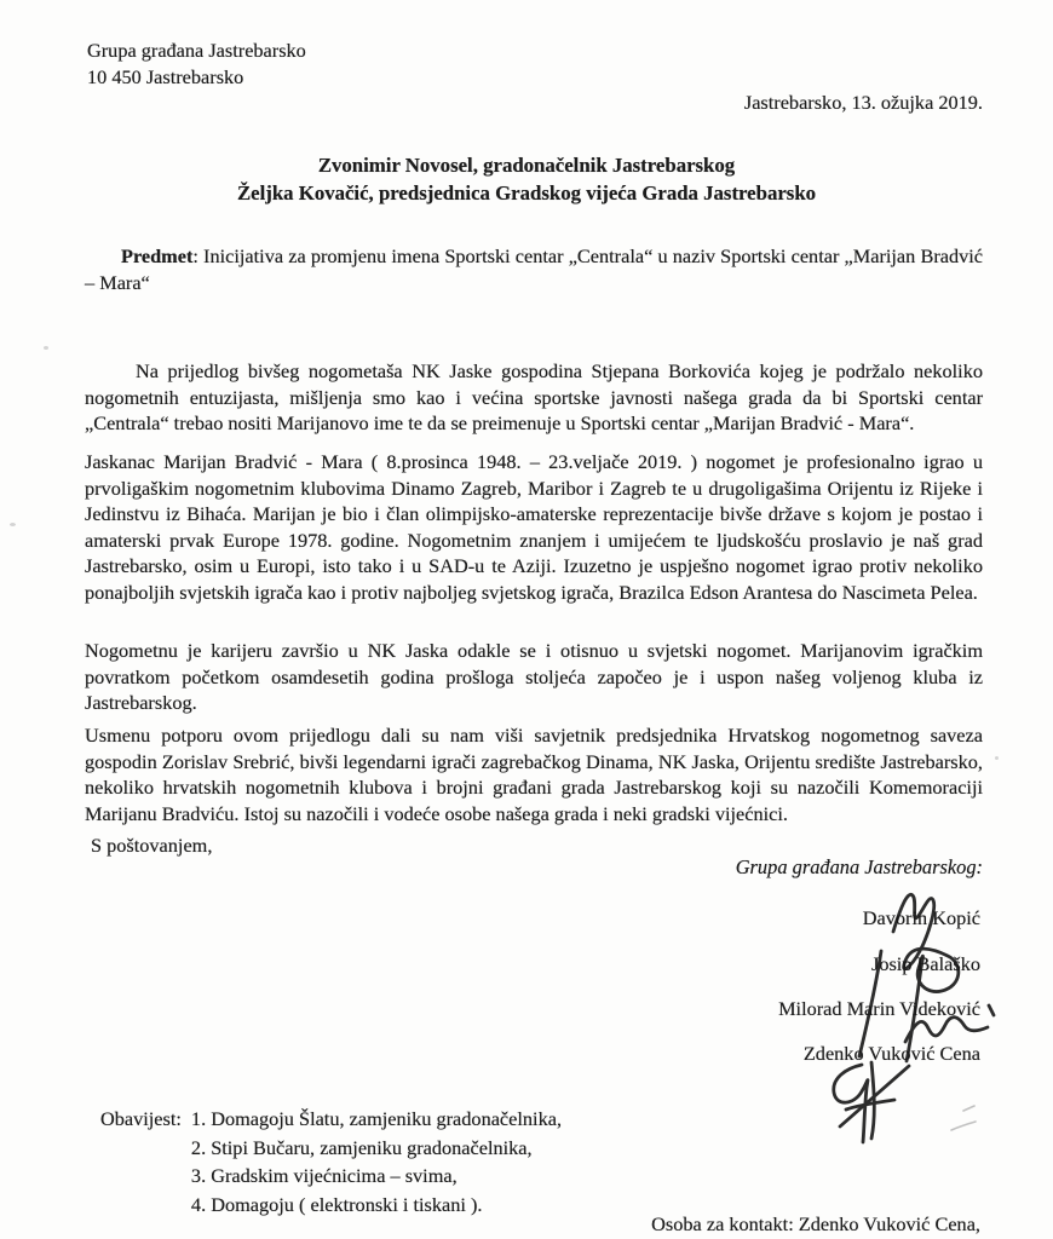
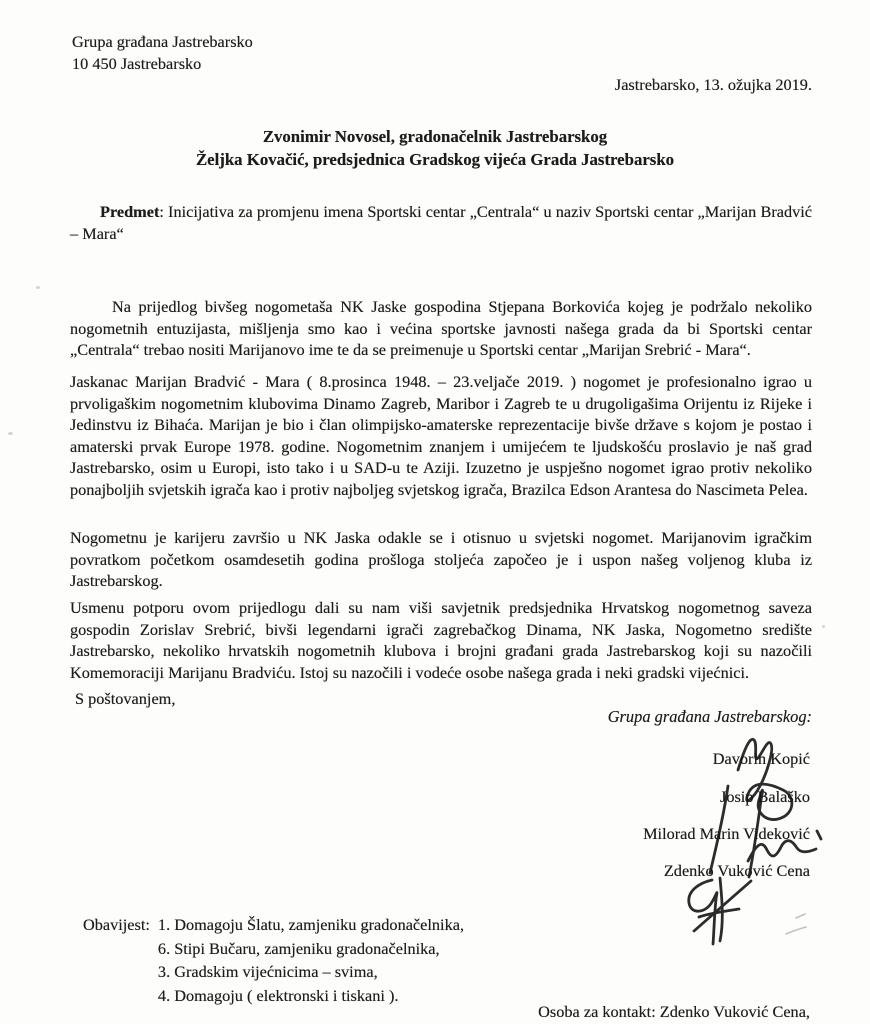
  Grupa građana Jastrebarsko
  10 450 Jastrebarsko
  Jastrebarsko, 13. ožujka 2019.
  Zvonimir Novosel, gradonačelnik Jastrebarskog
  Željka Kovačić, predsjednica Gradskog vijeća Grada Jastrebarsko
  Predmet: Inicijativa za promjenu imena Sportski centar „Centrala“ u naziv Sportski centar „Marijan Bradvić – Mara“
- Na prijedlog bivšeg nogometaša NK Jaske gospodina Stjepana Borkovića kojeg je podržalo nekoliko nogometnih entuzijasta, mišljenja smo kao i većina sportske javnosti našega grada da bi Sportski centar „Centrala“ trebao nositi Marijanovo ime te da se preimenuje u Sportski centar „Marijan Bradvić - Mara“.
+ Na prijedlog bivšeg nogometaša NK Jaske gospodina Stjepana Borkovića kojeg je podržalo nekoliko nogometnih entuzijasta, mišljenja smo kao i većina sportske javnosti našega grada da bi Sportski centar „Centrala“ trebao nositi Marijanovo ime te da se preimenuje u Sportski centar „Marijan Srebrić - Mara“.
  Jaskanac Marijan Bradvić - Mara ( 8.prosinca 1948. – 23.veljače 2019. ) nogomet je profesionalno igrao u prvoligaškim nogometnim klubovima Dinamo Zagreb, Maribor i Zagreb te u drugoligašima Orijentu iz Rijeke i Jedinstvu iz Bihaća. Marijan je bio i član olimpijsko-amaterske reprezentacije bivše države s kojom je postao i amaterski prvak Europe 1978. godine. Nogometnim znanjem i umijećem te ljudskošću proslavio je naš grad Jastrebarsko, osim u Europi, isto tako i u SAD-u te Aziji. Izuzetno je uspješno nogomet igrao protiv nekoliko ponajboljih svjetskih igrača kao i protiv najboljeg svjetskog igrača, Brazilca Edson Arantesa do Nascimeta Pelea.
  Nogometnu je karijeru završio u NK Jaska odakle se i otisnuo u svjetski nogomet. Marijanovim igračkim povratkom početkom osamdesetih godina prošloga stoljeća započeo je i uspon našeg voljenog kluba iz Jastrebarskog.
- Usmenu potporu ovom prijedlogu dali su nam viši savjetnik predsjednika Hrvatskog nogometnog saveza gospodin Zorislav Srebrić, bivši legendarni igrači zagrebačkog Dinama, NK Jaska, Orijentu središte Jastrebarsko, nekoliko hrvatskih nogometnih klubova i brojni građani grada Jastrebarskog koji su nazočili Komemoraciji Marijanu Bradviću. Istoj su nazočili i vodeće osobe našega grada i neki gradski vijećnici.
+ Usmenu potporu ovom prijedlogu dali su nam viši savjetnik predsjednika Hrvatskog nogometnog saveza gospodin Zorislav Srebrić, bivši legendarni igrači zagrebačkog Dinama, NK Jaska, Nogometno središte Jastrebarsko, nekoliko hrvatskih nogometnih klubova i brojni građani grada Jastrebarskog koji su nazočili Komemoraciji Marijanu Bradviću. Istoj su nazočili i vodeće osobe našega grada i neki gradski vijećnici.
  S poštovanjem,
  Grupa građana Jastrebarskog:
  Davorn Kopić
  Josipalako
  Milorad Mrin Vdeković
  Zdenk Vuković Cena
  Obavijest:
  1. Domagoju Šlatu, zamjeniku gradonačelnika,
- 2. Stipi Bučaru, zamjeniku gradonačelnika,
+ 6. Stipi Bučaru, zamjeniku gradonačelnika,
  3. Gradskim vijećnicima – svima,
  4. Domagoju ( elektronski i tiskani ).
  Osoba za kontakt: Zdenko Vuković Cena,
